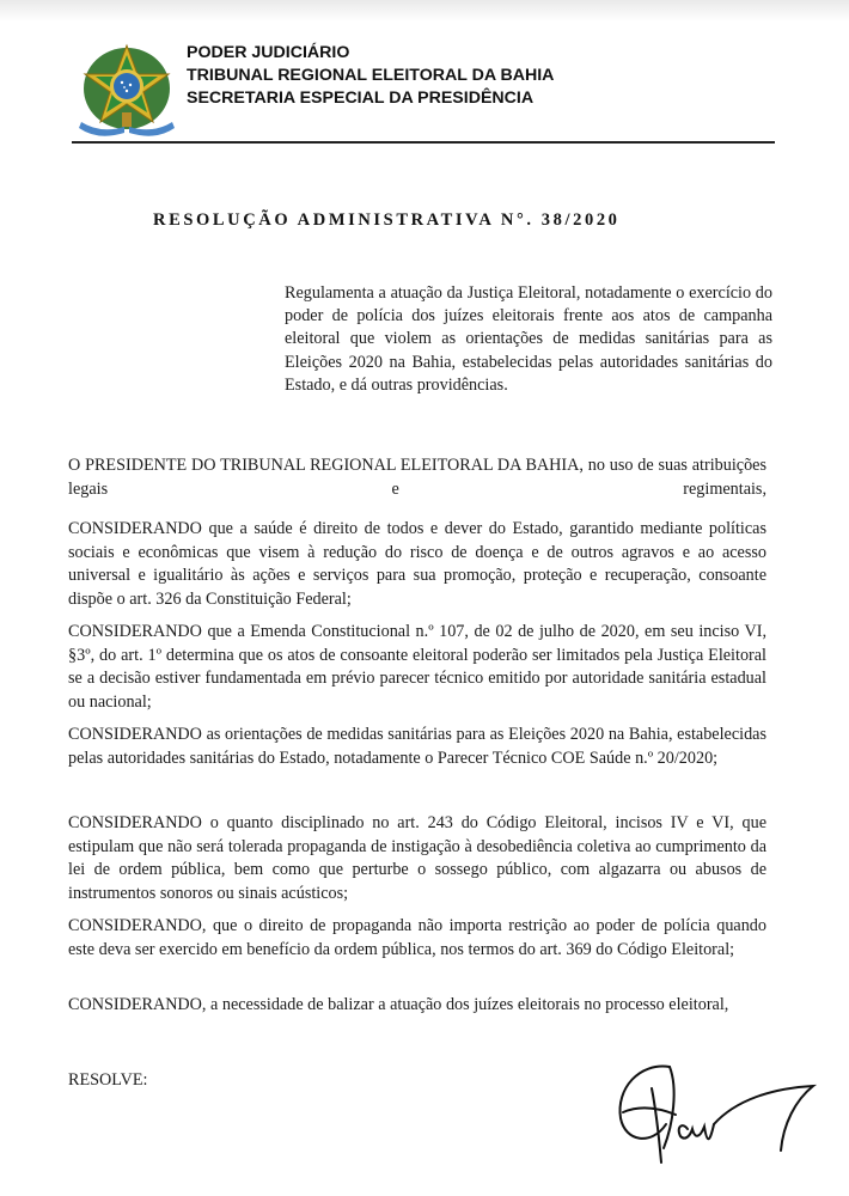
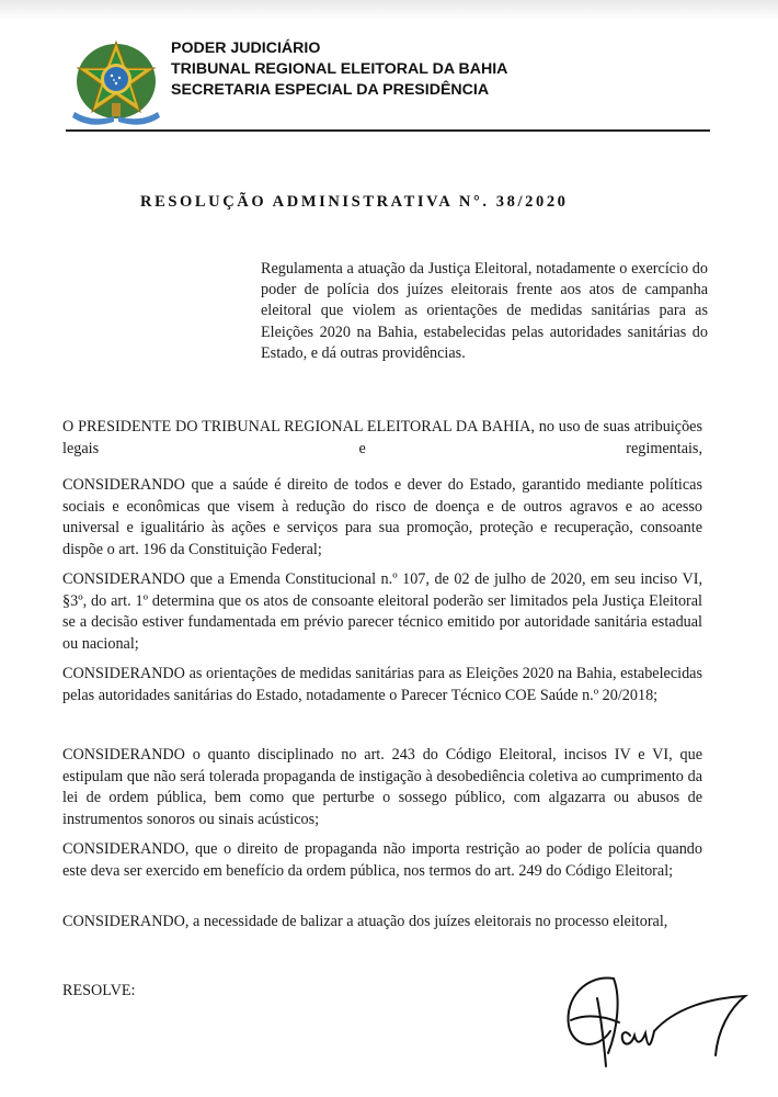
  PODER JUDICIÁRIO
  TRIBUNAL REGIONAL ELEITORAL DA BAHIA
  SECRETARIA ESPECIAL DA PRESIDÊNCIA
  RESOLUÇÃO ADMINISTRATIVA N°. 38/2020
  Regulamenta a atuação da Justiça Eleitoral, notadamente o exercício do poder de polícia dos juízes eleitorais frente aos atos de campanha eleitoral que violem as orientações de medidas sanitárias para as Eleições 2020 na Bahia, estabelecidas pelas autoridades sanitárias do Estado, e dá outras providências.
  O PRESIDENTE DO TRIBUNAL REGIONAL ELEITORAL DA BAHIA, no uso de suas atribuições legais e regimentais,
- CONSIDERANDO que a saúde é direito de todos e dever do Estado, garantido mediante políticas sociais e econômicas que visem à redução do risco de doença e de outros agravos e ao acesso universal e igualitário às ações e serviços para sua promoção, proteção e recuperação, consoante dispõe o art. 326 da Constituição Federal;
+ CONSIDERANDO que a saúde é direito de todos e dever do Estado, garantido mediante políticas sociais e econômicas que visem à redução do risco de doença e de outros agravos e ao acesso universal e igualitário às ações e serviços para sua promoção, proteção e recuperação, consoante dispõe o art. 196 da Constituição Federal;
  CONSIDERANDO que a Emenda Constitucional n.º 107, de 02 de julho de 2020, em seu inciso VI, §3º, do art. 1º determina que os atos de consoante eleitoral poderão ser limitados pela Justiça Eleitoral se a decisão estiver fundamentada em prévio parecer técnico emitido por autoridade sanitária estadual ou nacional;
- CONSIDERANDO as orientações de medidas sanitárias para as Eleições 2020 na Bahia, estabelecidas pelas autoridades sanitárias do Estado, notadamente o Parecer Técnico COE Saúde n.º 20/2020;
+ CONSIDERANDO as orientações de medidas sanitárias para as Eleições 2020 na Bahia, estabelecidas pelas autoridades sanitárias do Estado, notadamente o Parecer Técnico COE Saúde n.º 20/2018;
  CONSIDERANDO o quanto disciplinado no art. 243 do Código Eleitoral, incisos IV e VI, que estipulam que não será tolerada propaganda de instigação à desobediência coletiva ao cumprimento da lei de ordem pública, bem como que perturbe o sossego público, com algazarra ou abusos de instrumentos sonoros ou sinais acústicos;
- CONSIDERANDO, que o direito de propaganda não importa restrição ao poder de polícia quando este deva ser exercido em benefício da ordem pública, nos termos do art. 369 do Código Eleitoral;
+ CONSIDERANDO, que o direito de propaganda não importa restrição ao poder de polícia quando este deva ser exercido em benefício da ordem pública, nos termos do art. 249 do Código Eleitoral;
  CONSIDERANDO, a necessidade de balizar a atuação dos juízes eleitorais no processo eleitoral,
  RESOLVE:
